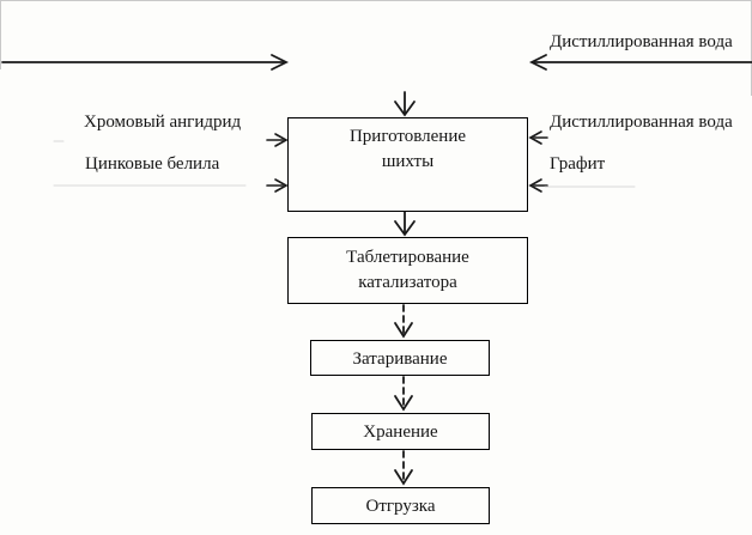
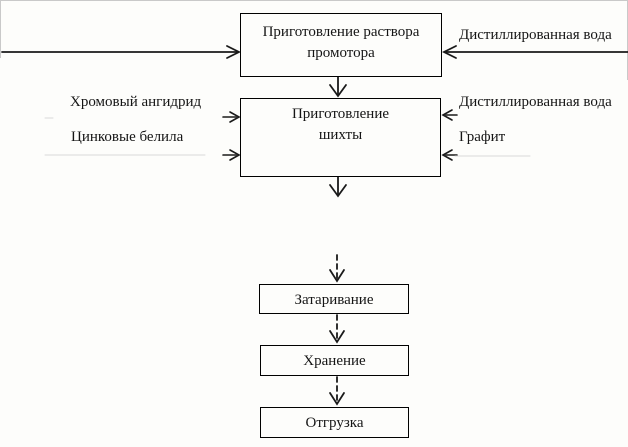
+ Приготовление раствора
+ промотора
  Приготовление
  шихты
- Таблетирование
- катализатора
  Затаривание
  Хранение
  Отгрузка
  Дистиллированная вода
  Хромовый ангидрид
  Цинковые белила
  Дистиллированная вода
  Графит
